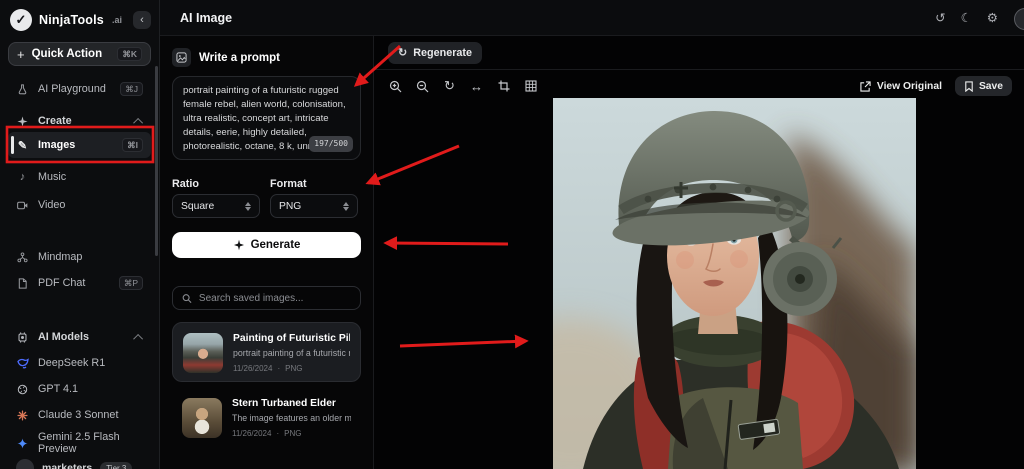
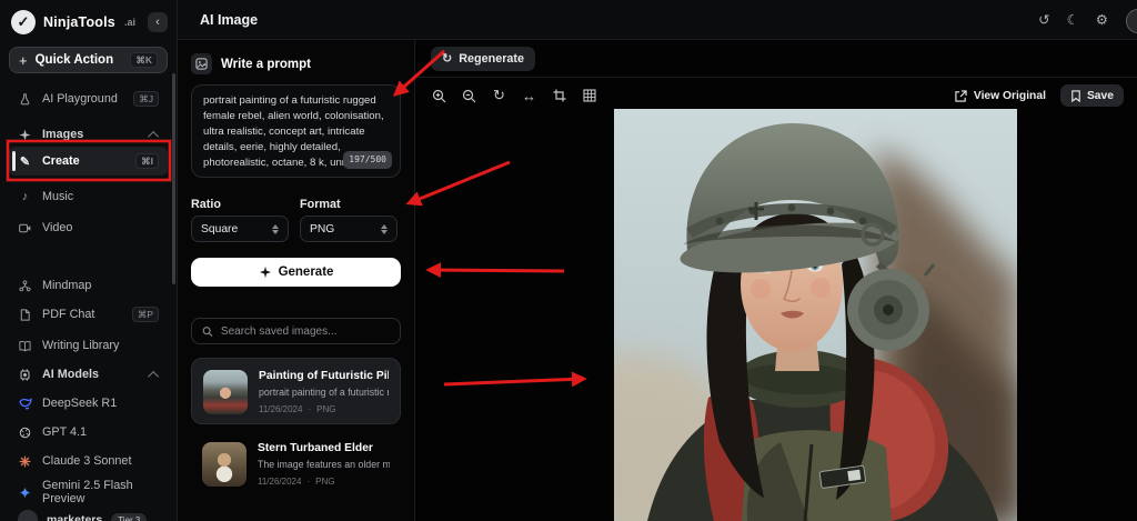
  ✓
  NinjaTools
  .ai
  ‹
  +
  Quick Action
  ⌘K
  AI Playground
  ⌘J
- Create
+ Images
  ✎
- Images
+ Create
  ⌘I
  ♪
  Music
  Video
  Mindmap
  PDF Chat
  ⌘P
+ Writing Library
  AI Models
  DeepSeek R1
  GPT 4.1
  Claude 3 Sonnet
  Gemini 2.5 Flash Preview
  marketers
  Tier 3
  AI Image
  ↺
  ☾
  ⚙
  Write a prompt
  portrait painting of a futuristic rugged female rebel, alien world, colonisation, ultra realistic, concept art, intricate details, eerie, highly detailed, photorealistic, octane, 8 k, un
  197/500
  Ratio
  Format
  Square
  PNG
  Generate
  Search saved images...
  Painting of Futuristic Pil
  portrait painting of a futuristic r
  11/26/2024
  ·
  PNG
  Stern Turbaned Elder
  The image features an older m
  11/26/2024
  ·
  PNG
  ↻
  Regenerate
  ↻
  ↔
  View Original
  Save
